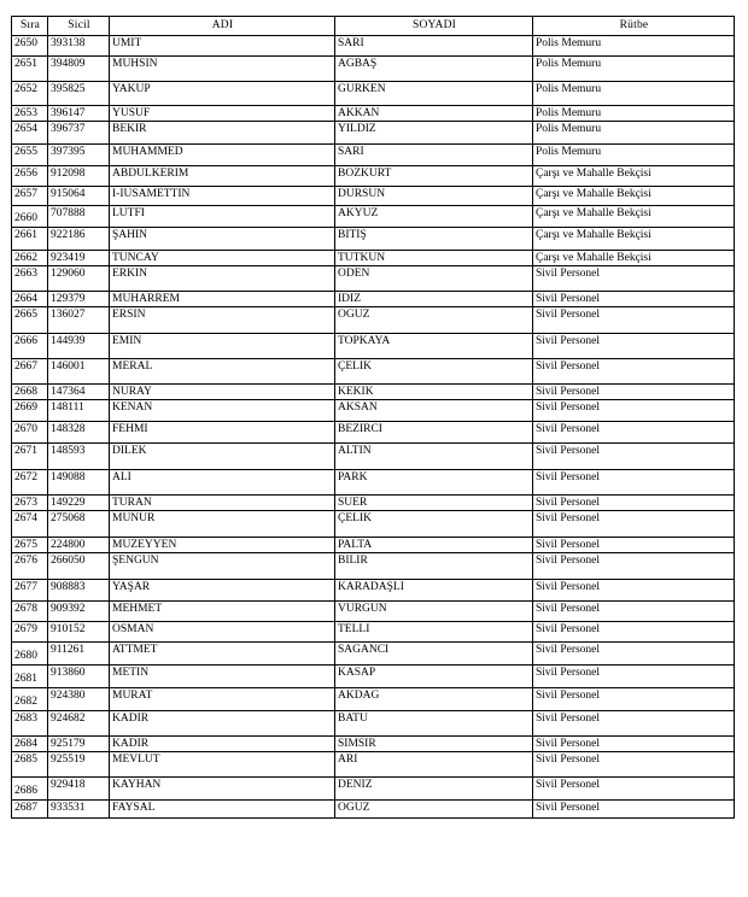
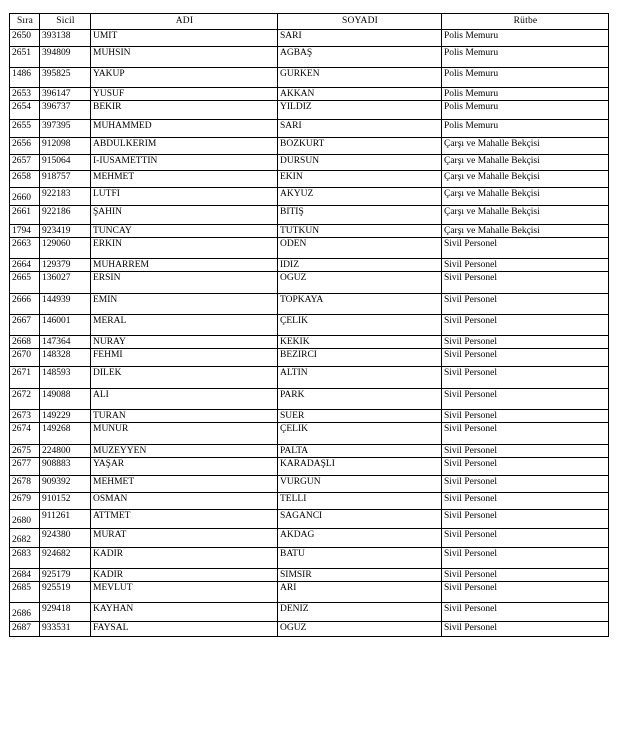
  Sıra	Sicil	ADI	SOYADI	Rütbe
  2650	393138	UMIT	SARI	Polis Memuru
  2651	394809	MUHSIN	AGBAŞ	Polis Memuru
- 2652	395825	YAKUP	GURKEN	Polis Memuru
+ 1486	395825	YAKUP	GURKEN	Polis Memuru
  2653	396147	YUSUF	AKKAN	Polis Memuru
  2654	396737	BEKIR	YILDIZ	Polis Memuru
  2655	397395	MUHAMMED	SARI	Polis Memuru
  2656	912098	ABDULKERIM	BOZKURT	Çarşı ve Mahalle Bekçisi
  2657	915064	I-IUSAMETTIN	DURSUN	Çarşı ve Mahalle Bekçisi
+ 2658	918757	MEHMET	EKIN	Çarşı ve Mahalle Bekçisi
- 2660	707888	LUTFI	AKYUZ	Çarşı ve Mahalle Bekçisi
+ 2660	922183	LUTFI	AKYUZ	Çarşı ve Mahalle Bekçisi
  2661	922186	ŞAHIN	BITIŞ	Çarşı ve Mahalle Bekçisi
- 2662	923419	TUNCAY	TUTKUN	Çarşı ve Mahalle Bekçisi
+ 1794	923419	TUNCAY	TUTKUN	Çarşı ve Mahalle Bekçisi
  2663	129060	ERKIN	ODEN	Sivil Personel
  2664	129379	MUHARREM	IDIZ	Sivil Personel
  2665	136027	ERSIN	OGUZ	Sivil Personel
  2666	144939	EMIN	TOPKAYA	Sivil Personel
  2667	146001	MERAL	ÇELIK	Sivil Personel
  2668	147364	NURAY	KEKIK	Sivil Personel
- 2669	148111	KENAN	AKSAN	Sivil Personel
  2670	148328	FEHMI	BEZIRCI	Sivil Personel
  2671	148593	DILEK	ALTIN	Sivil Personel
  2672	149088	ALI	PARK	Sivil Personel
  2673	149229	TURAN	SUER	Sivil Personel
- 2674	275068	MUNUR	ÇELIK	Sivil Personel
+ 2674	149268	MUNUR	ÇELIK	Sivil Personel
  2675	224800	MUZEYYEN	PALTA	Sivil Personel
- 2676	266050	ŞENGUN	BILIR	Sivil Personel
  2677	908883	YAŞAR	KARADAŞLI	Sivil Personel
  2678	909392	MEHMET	VURGUN	Sivil Personel
  2679	910152	OSMAN	TELLI	Sivil Personel
  2680	911261	ATTMET	SAGANCI	Sivil Personel
- 2681	913860	METIN	KASAP	Sivil Personel
  2682	924380	MURAT	AKDAG	Sivil Personel
  2683	924682	KADIR	BATU	Sivil Personel
  2684	925179	KADIR	SIMSIR	Sivil Personel
  2685	925519	MEVLUT	ARI	Sivil Personel
  2686	929418	KAYHAN	DENIZ	Sivil Personel
  2687	933531	FAYSAL	OGUZ	Sivil Personel
